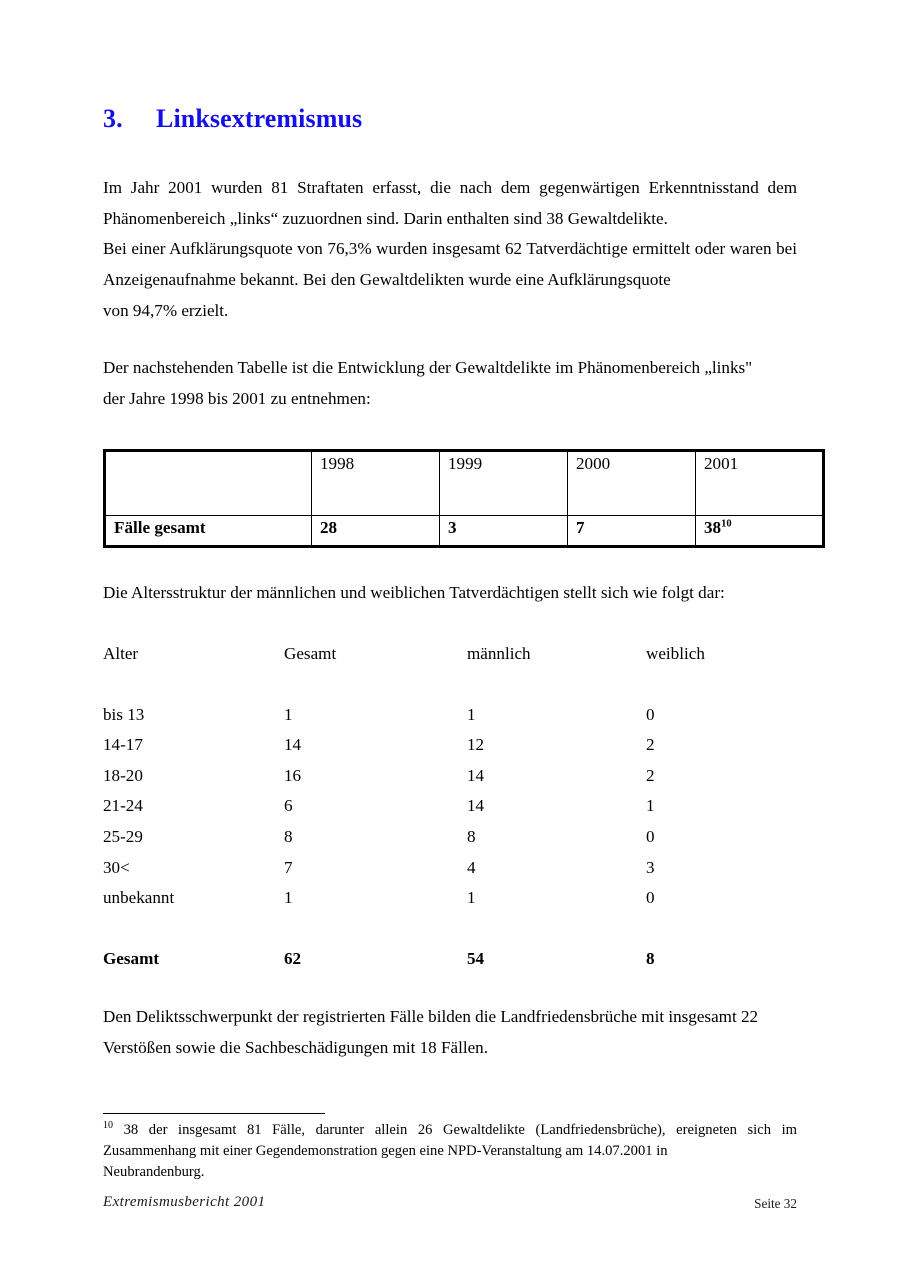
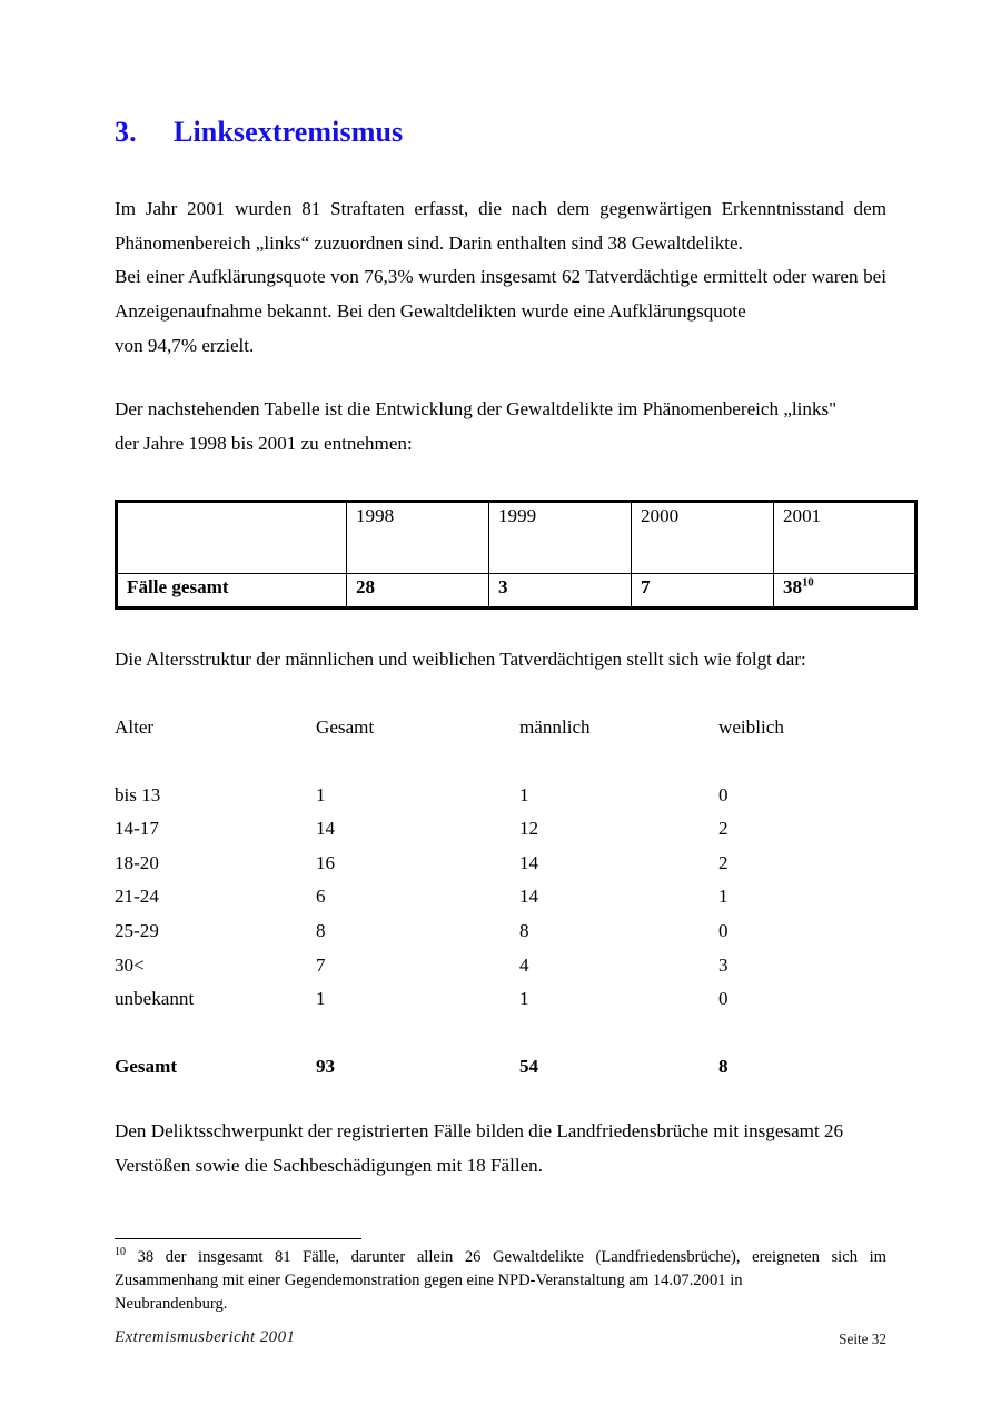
  3. Linksextremismus
  Im Jahr 2001 wurden 81 Straftaten erfasst, die nach dem gegenwärtigen Erkenntnisstand dem Phänomenbereich „links“ zuzuordnen sind. Darin enthalten sind 38 Gewaltdelikte.
  Bei einer Aufklärungsquote von 76,3% wurden insgesamt 62 Tatverdächtige ermittelt oder waren bei Anzeigenaufnahme bekannt. Bei den Gewaltdelikten wurde eine Aufklärungsquote
  von 94,7% erzielt.
  Der nachstehenden Tabelle ist die Entwicklung der Gewaltdelikte im Phänomenbereich „links"
  der Jahre 1998 bis 2001 zu entnehmen:
  	1998	1999	2000	2001
  Fälle gesamt	28	3	7	3810
  Die Altersstruktur der männlichen und weiblichen Tatverdächtigen stellt sich wie folgt dar:
  Alter
  Gesamt
  männlich
  weiblich
  bis 13
  1
  1
  0
  14-17
  14
  12
  2
  18-20
  16
  14
  2
  21-24
  6
  14
  1
  25-29
  8
  8
  0
  30<
  7
  4
  3
  unbekannt
  1
  1
  0
  Gesamt
- 62
+ 93
  54
  8
- Den Deliktsschwerpunkt der registrierten Fälle bilden die Landfriedensbrüche mit insgesamt 22
+ Den Deliktsschwerpunkt der registrierten Fälle bilden die Landfriedensbrüche mit insgesamt 26
  Verstößen sowie die Sachbeschädigungen mit 18 Fällen.
  10 38 der insgesamt 81 Fälle, darunter allein 26 Gewaltdelikte (Landfriedensbrüche), ereigneten sich im Zusammenhang mit einer Gegendemonstration gegen eine NPD-Veranstaltung am 14.07.2001 in
  Neubrandenburg.
  Extremismusbericht 2001
  Seite 32
